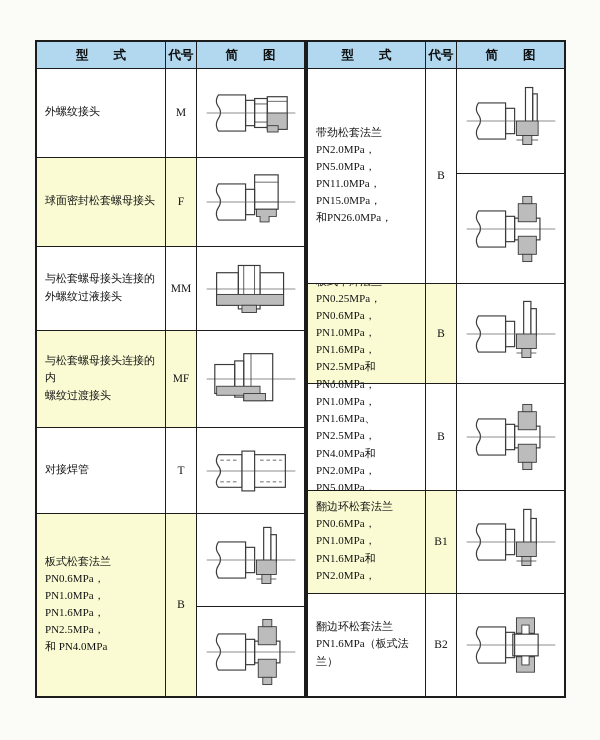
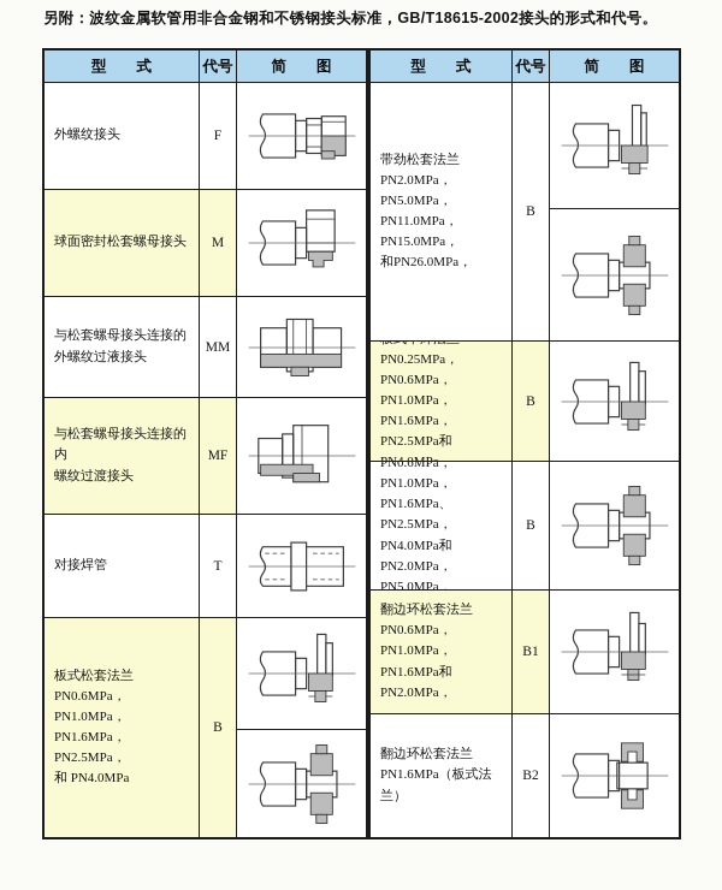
+ 另附：波纹金属软管用非合金钢和不锈钢接头标准，GB/T18615-2002接头的形式和代号。
  型 式
  代号
  简 图
  外螺纹接头
- M
+ F
  球面密封松套螺母接头
- F
+ M
  与松套螺母接头连接的
  外螺纹过液接头
  MM
  与松套螺母接头连接的内
  螺纹过渡接头
  MF
  对接焊管
  T
  板式松套法兰
  PN0.6MPa，PN1.0MPa，
  PN1.6MPa，PN2.5MPa，
  和 PN4.0MPa
  B
  型 式
  代号
  简 图
  带劲松套法兰
  PN2.0MPa，PN5.0MPa，
  PN11.0MPa，PN15.0MPa，
  和PN26.0MPa，
  B
  PN0.25MPa，PN0.6MPa，
  PN1.0MPa，PN1.6MPa，
  B
  PN1.0MPa，PN1.6MPa、
  PN2.5MPa，PN4.0MPa和
  PN2.0MPa，PN5.0MPa，
  B
  翻边环松套法兰
  PN0.6MPa，PN1.0MPa，
  PN1.6MPa和PN2.0MPa，
  B1
  翻边环松套法兰
  PN1.6MPa（板式法兰）
  B2
